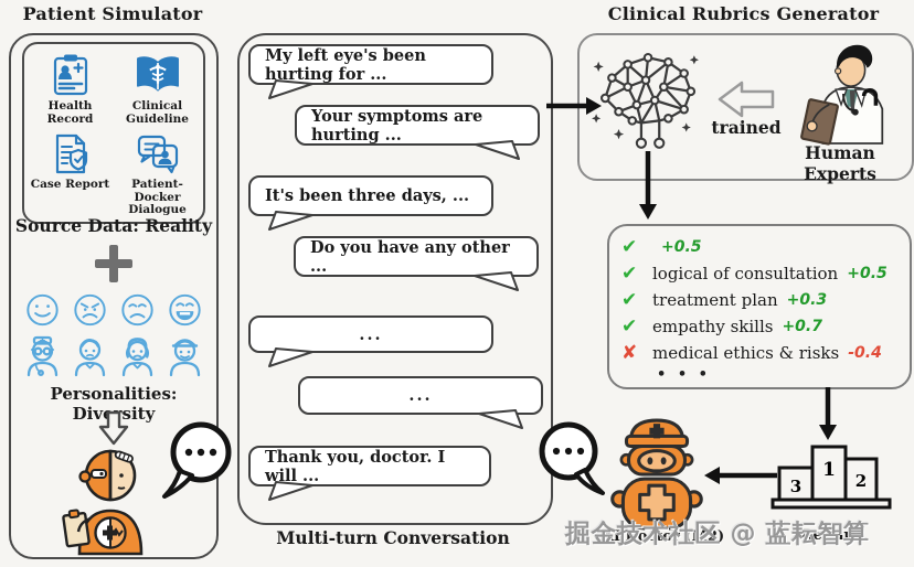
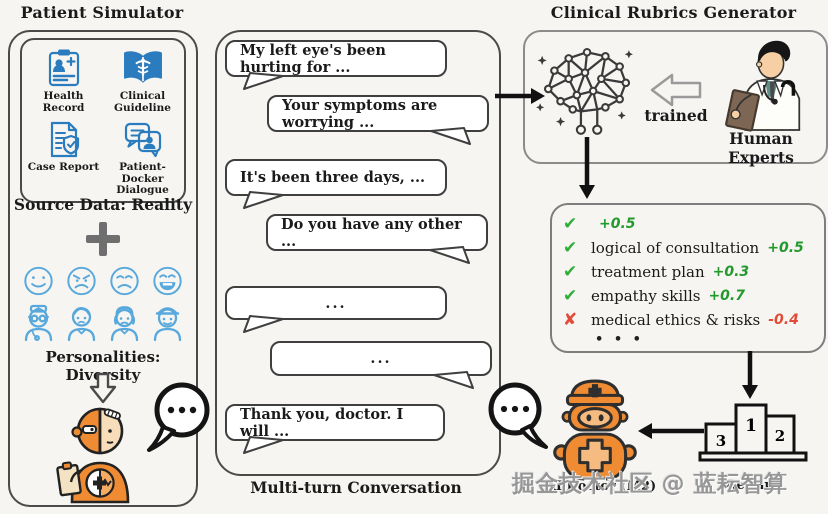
  Patient Simulator
  Health Record
  Clinical Guideline
  Case Report
  Patient-Docker Dialogue
  Source Data: Reality
  Personalities: Divsity
  My left eye's been hurting for ...
- Your symptoms are hurting ...
+ Your symptoms are worrying ...
  It's been three days, ...
  Do you have any other ...
  ...
  ...
  Thank you, doctor. I will ...
  Multi-turn Conversation
  Clinical Rubrics Generator
  trained
  Human Experts
  ✔
  +0.5
  ✔
  logical of consultation
  +0.5
  ✔
  treatment plan
  +0.3
  ✔
  empathy skills
  +0.7
  ✘
  medical ethics & risks
  -0.4
  • • •
  1
  2
  3
  Reward
  AI Doctor (M2)
  掘金技术社区 @ 蓝耘智算
